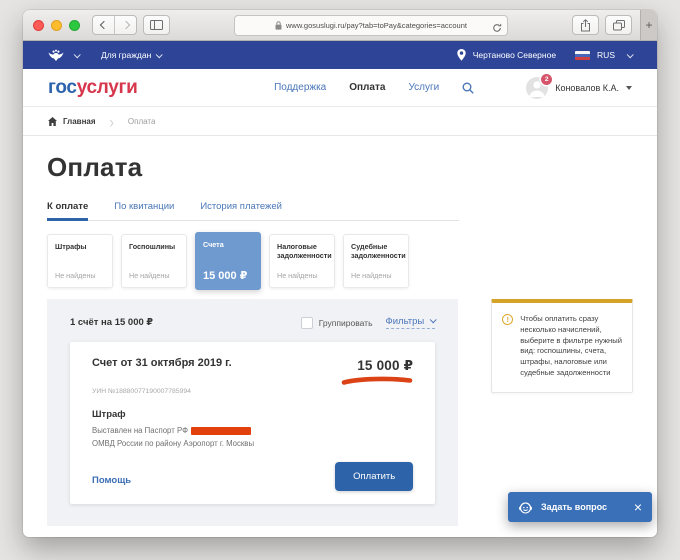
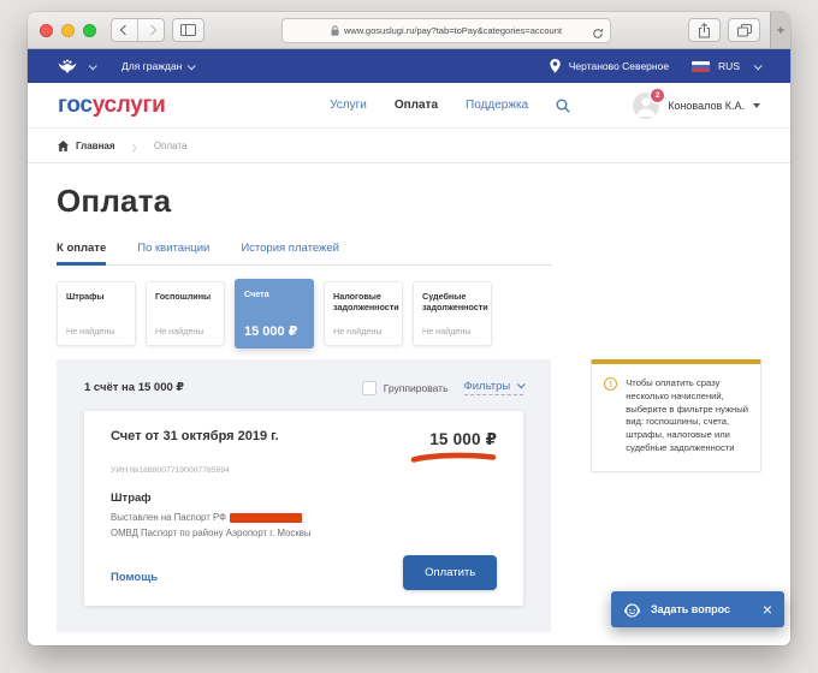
  www.gosuslugi.ru/pay?tab=toPay&categories=account
  +
  Для граждан
  Чертаново Северное
  RUS
  госуслуги
- Поддержка
+ Услуги
  Оплата
- Услуги
+ Поддержка
  Коновалов К.А.
  Главная
  ›
  Оплата
  Оплата
  К оплате
  По квитанции
  История платежей
  Штрафы
  Не найдены
  Госпошлины
  Не найдены
  Счета
  15 000 ₽
  Налоговые задолженности
  Не найдены
  Судебные задолженности
  Не найдены
  1 счёт на 15 000 ₽
  Группировать
  Фильтры
  Счет от 31 октября 2019 г.
  15 000 ₽
  Штраф
  Выставлен на Паспорт РФ
- ОМВД России по району Аэропорт г. Москвы
+ ОМВД Паспорт по району Аэропорт г. Москвы
  Помощь
  Оплатить
  !
  Чтобы оплатить сразу несколько начислений, выберите в фильтре нужный вид: госпошлины, счета, штрафы, налоговые или судебные задолженности
  Задать вопрос
  ×
